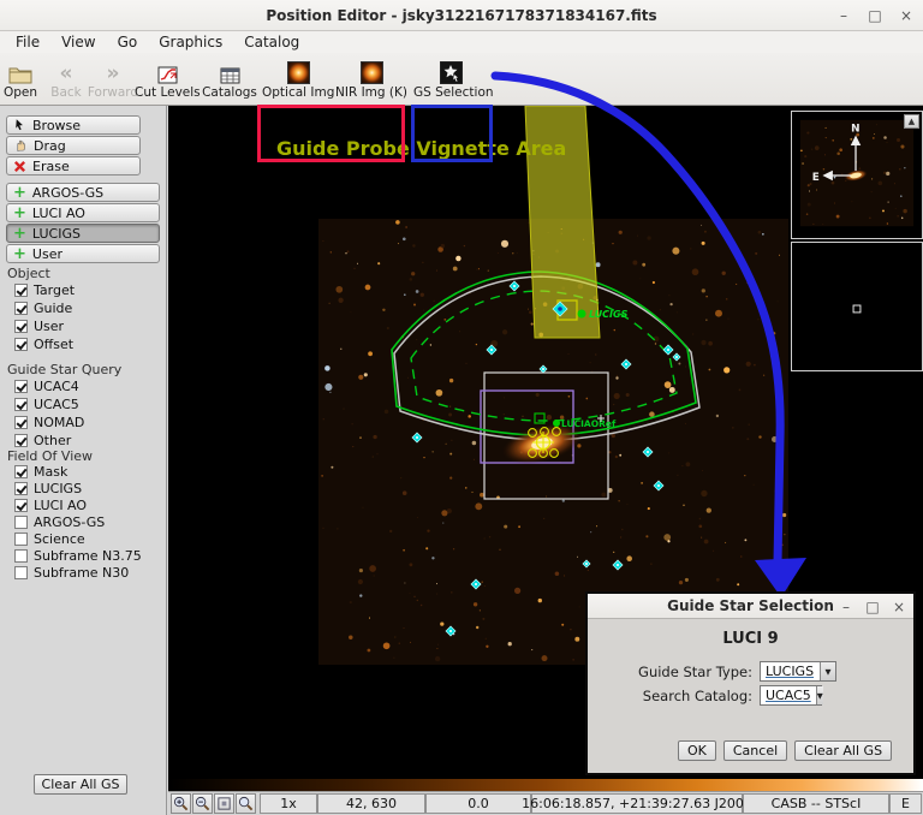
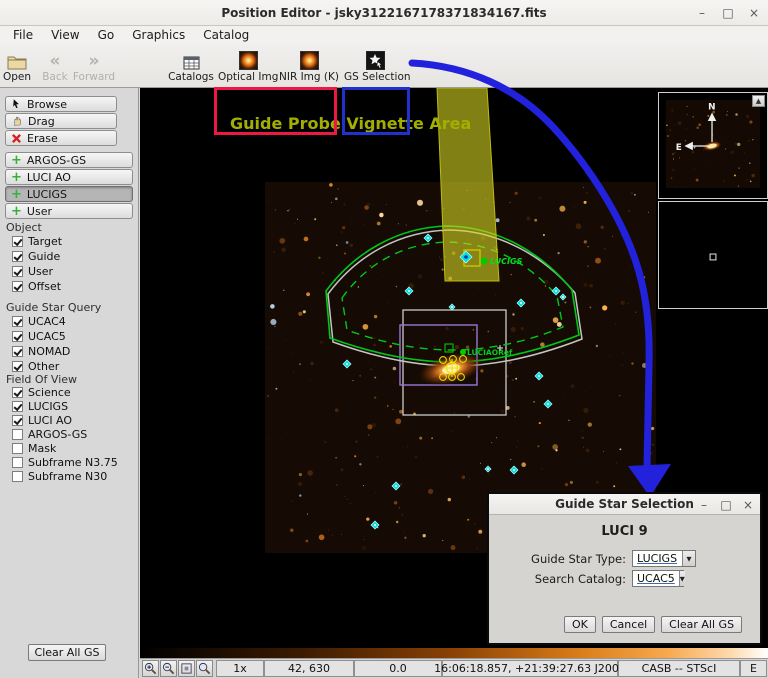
  Position Editor - jsky3122167178371834167.fits
  –
  □
  ×
  File
  View
  Go
  Graphics
  Catalog
  Open
  «
  Back
  »
  Forward
- Cut Levels
  Catalogs
  Optical Img
  NIR Img (K)
  GS Selectio
  Browse
  Drag
  Erase
  +
  ARGOS-GS
  +
  LUCI AO
  +
  LUCIGS
  +
  User
  Object
  Target
  Guide
  User
  Offset
  Guide Star Query
  UCAC4
  UCAC5
  NOMAD
  Other
  Field Of View
- Mask
+ Science
  LUCIGS
  LUCI AO
  ARGOS-GS
- Science
+ Mask
  Subframe N3.75
  Subframe N30
  Clear All GS
  LUCIAORef
  LUCIGS
  Guide Probe Vignette Area
  ▲
  N
  E
  1x
  42, 630
  0.0
  6:06:18.857, +21:39:27.63 J200
  CASB -- STScI
  E
  Guide Star Selection
  –
  □
  ×
  LUCI 9
  Guide Star Type:
  LUCIGS
  ▼
  Search Catalog:
  UCAC5
  ▼
  OK
  Cancel
  Clear All GS
